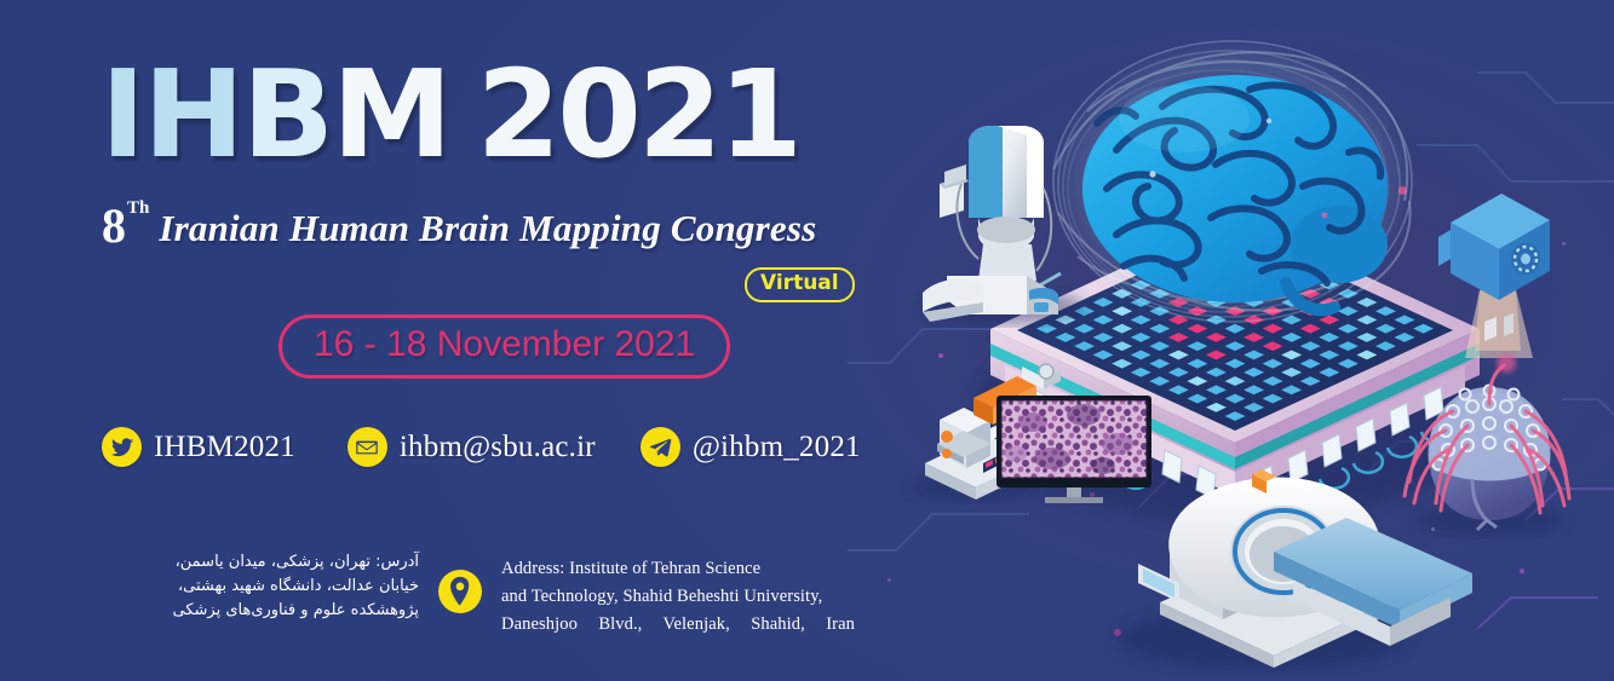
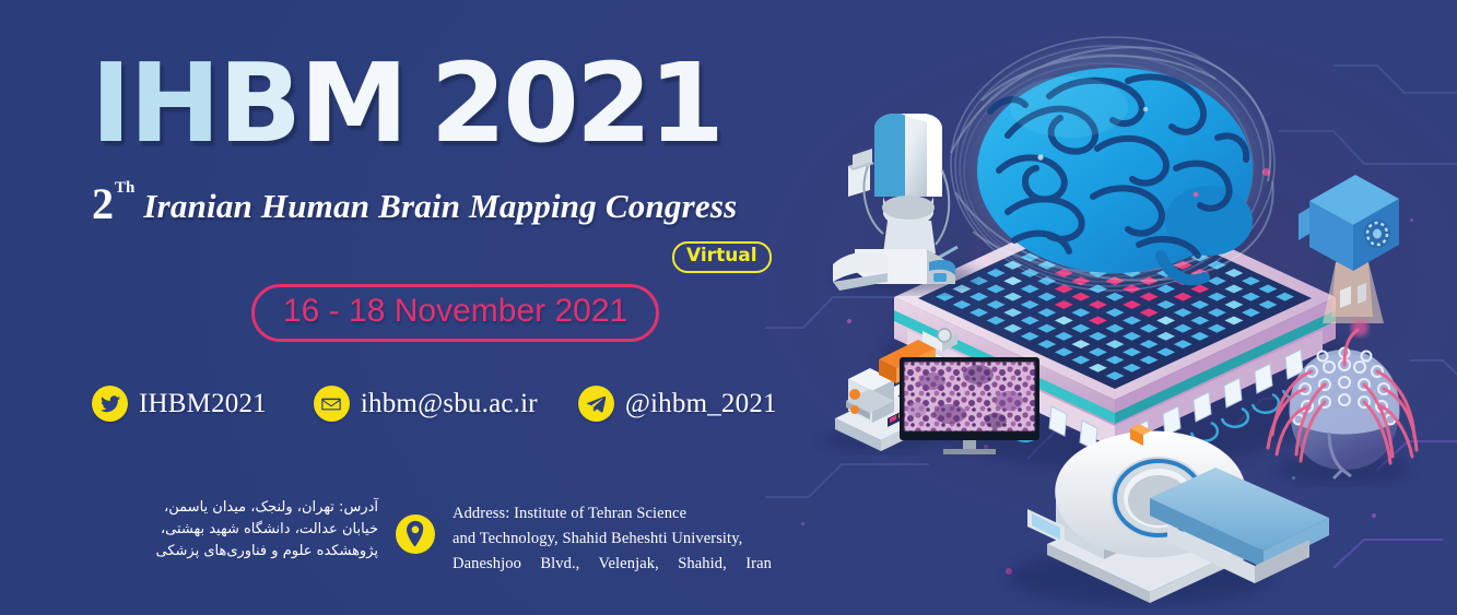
  IHBM
  2021
- 8
+ 2
  Th
  Iranian Human Brain Mapping Congress
  Virtual
  16 - 18 November 2021
  IHBM2021
  ihbm@sbu.ac.ir
  @ihbm_2021
- آدرس: تهران، پزشکی، میدان یاسمن،
+ آدرس: تهران، ولنجک، میدان یاسمن،
  خیابان عدالت، دانشگاه شهید بهشتی،
  پژوهشکده علوم و فناوری‌های پزشکی
  Address: Institute of Tehran Science
  and Technology, Shahid Beheshti University,
  Daneshjoo Blvd., Velenjak, Shahid, Iran
